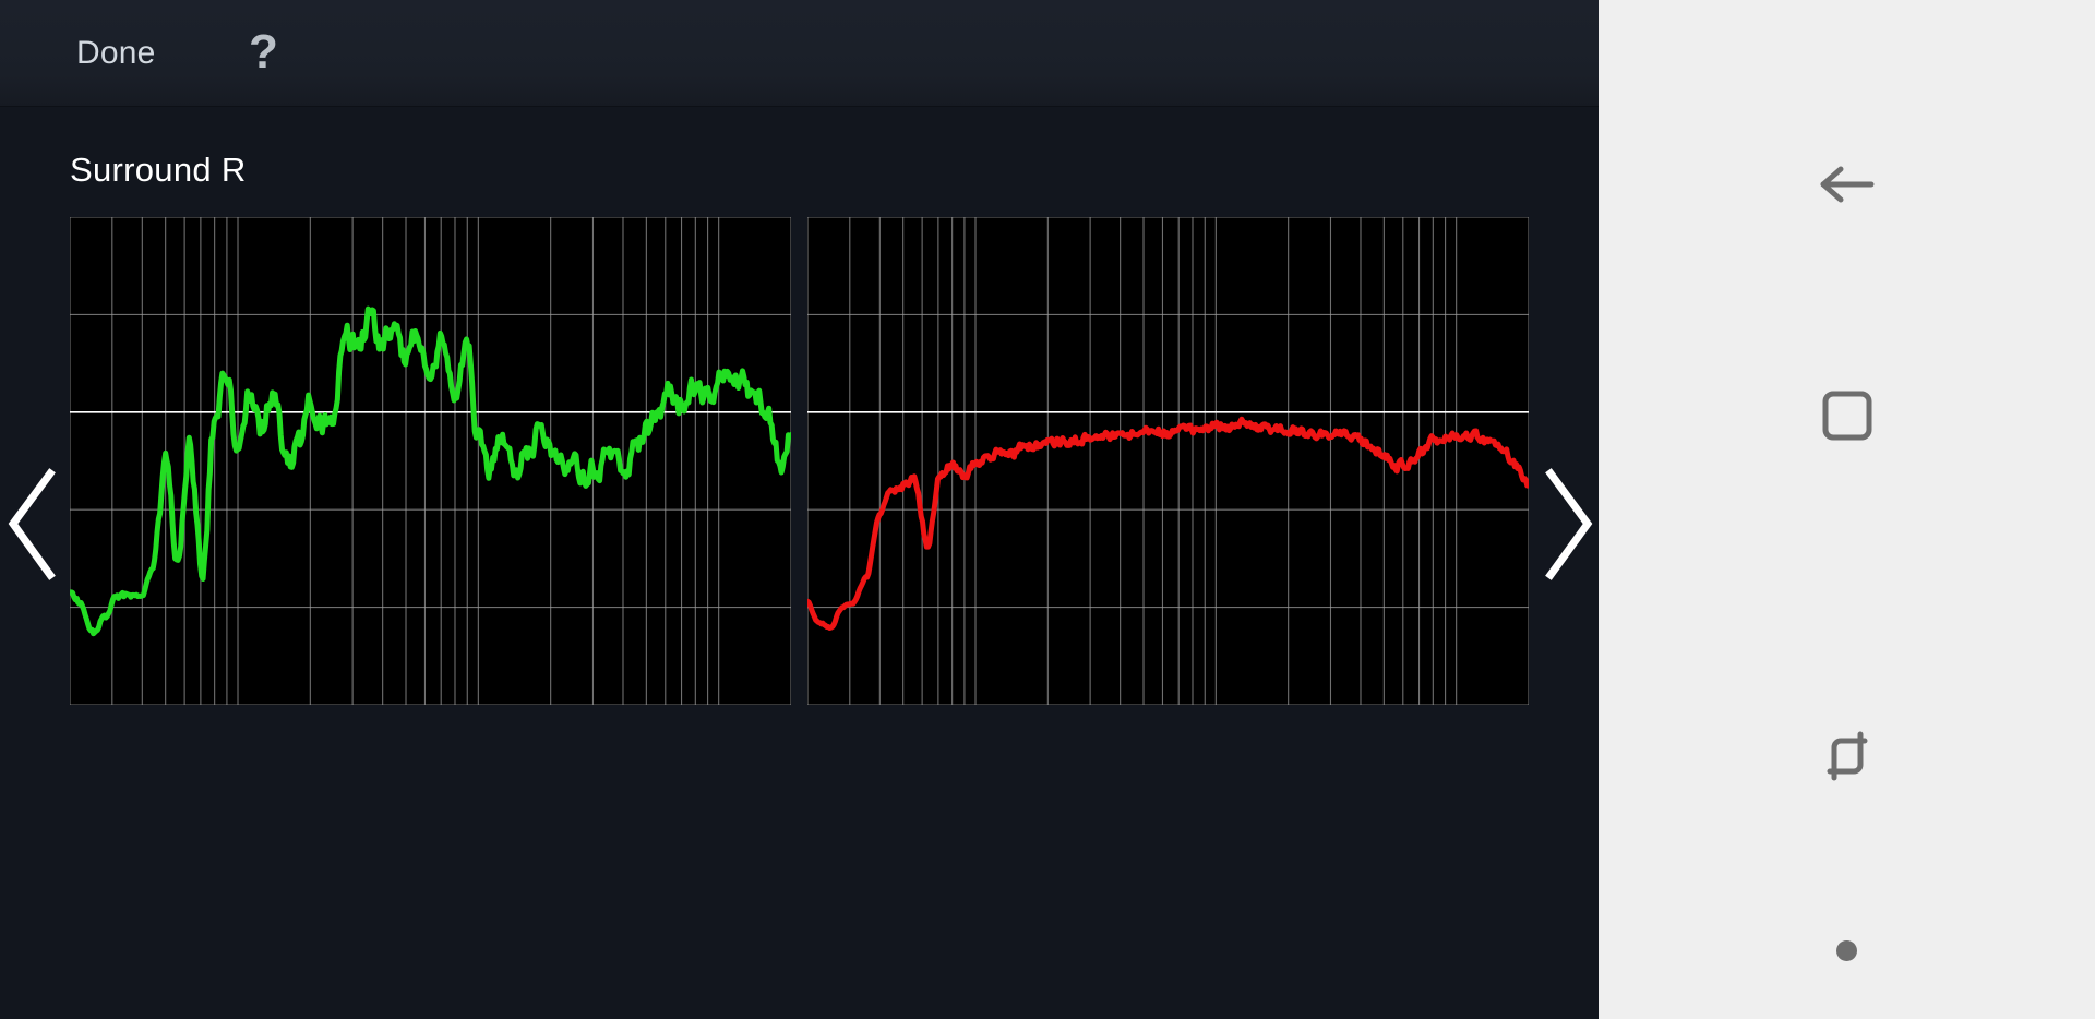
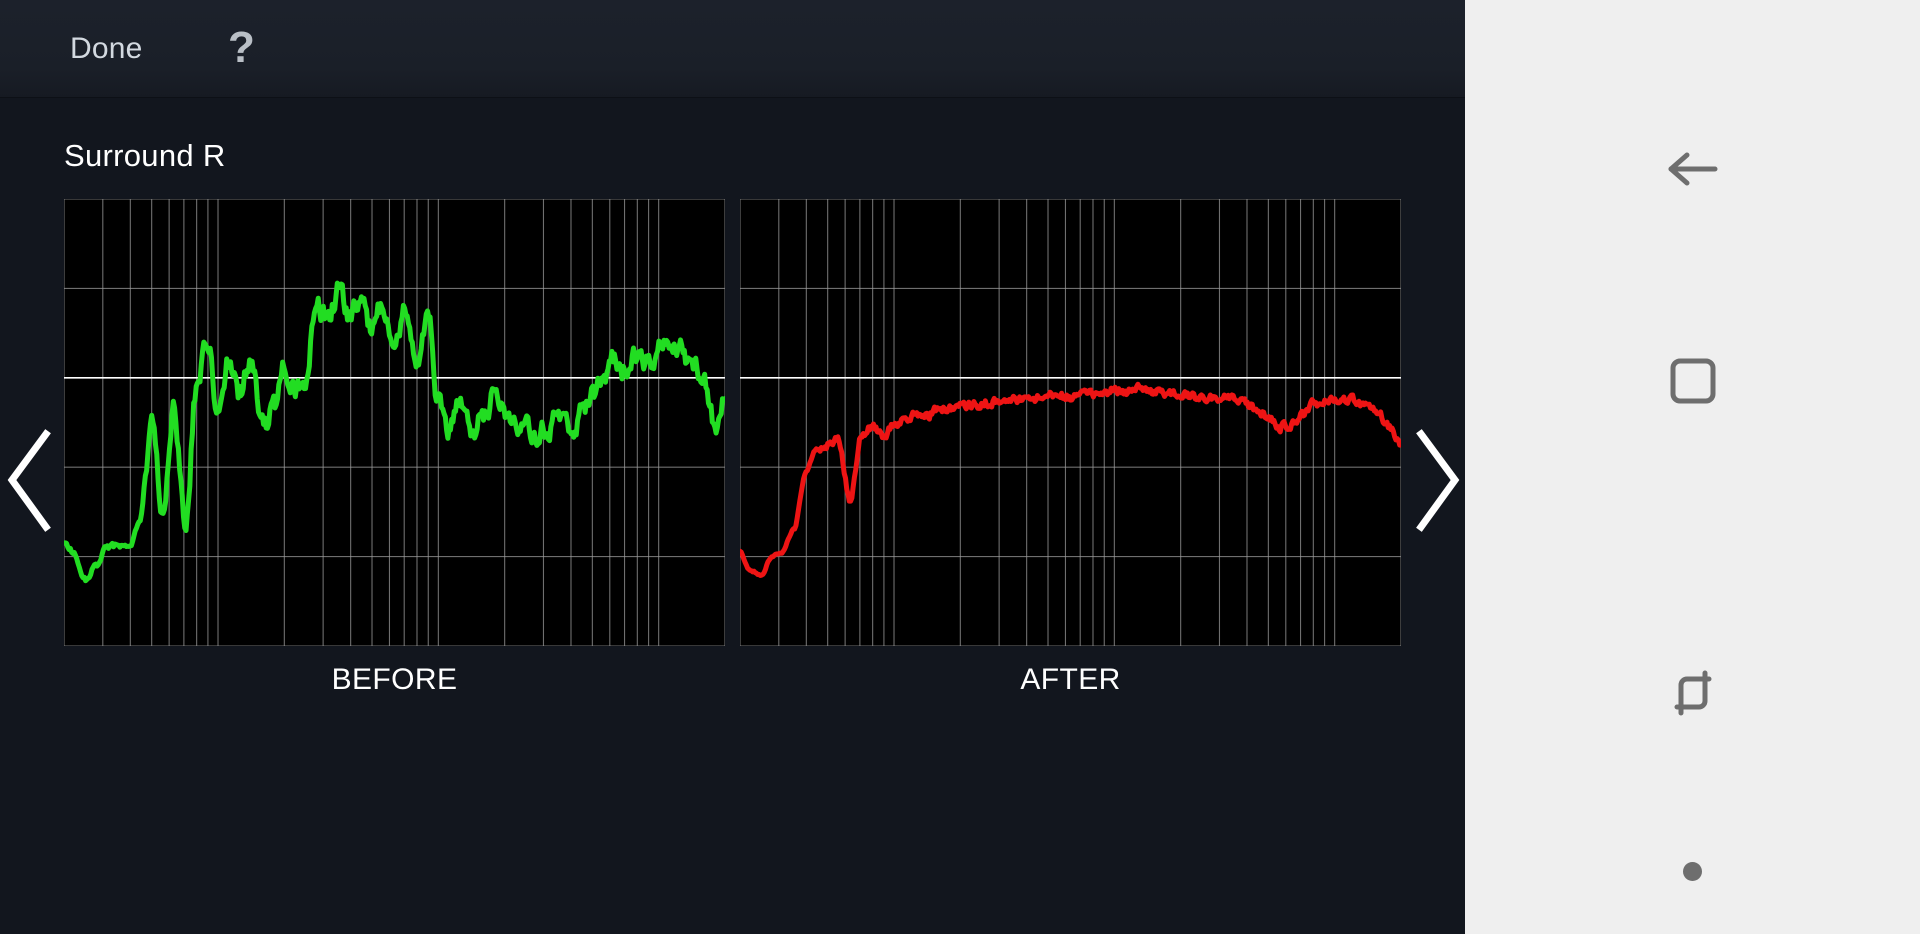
  Done
  ?
  Surround R
+ BEFORE
+ AFTER
